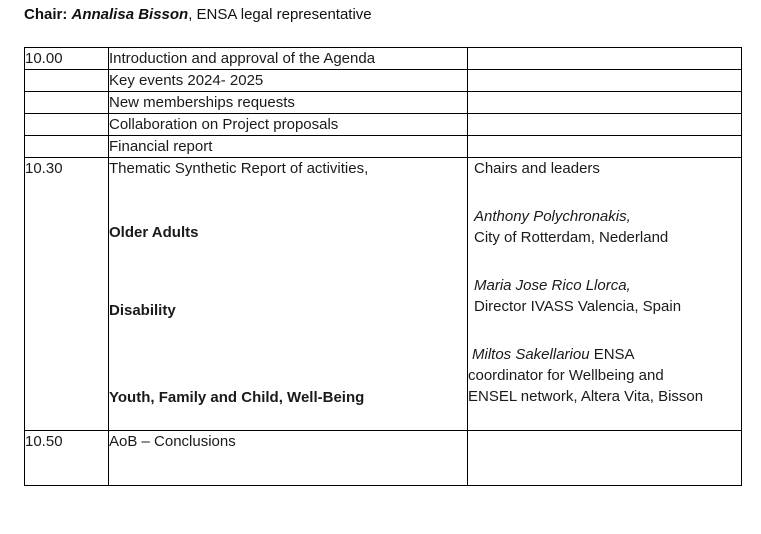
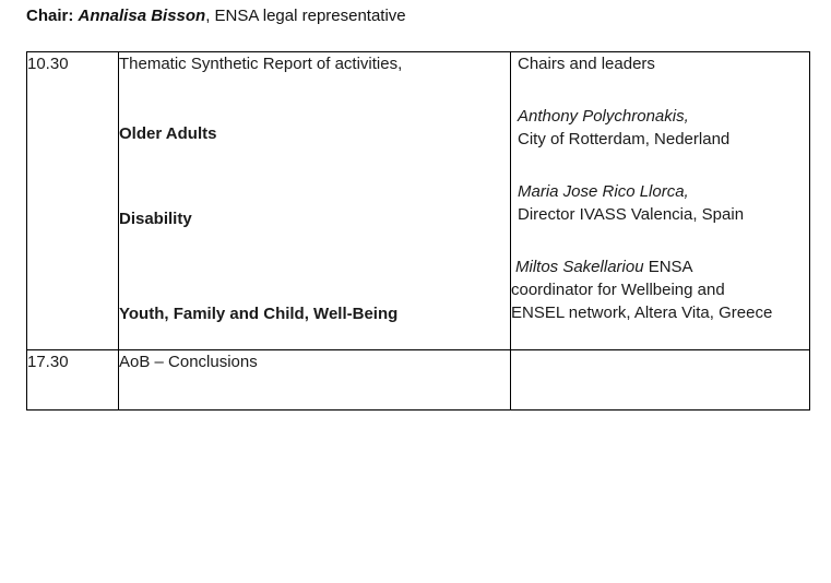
  Chair: Annalisa Bisson, ENSA legal representative
- 10.00	Introduction and approval of the Agenda
- 	Key events 2024- 2025
- 	New memberships requests
- 	Collaboration on Project proposals
- 	Financial report
- 10.30	Thematic Synthetic Report of activities, Older Adults Disability Youth, Family and Child, Well-Being	Chairs and leaders Anthony Polychronakis, City of Rotterdam, Nederland Maria Jose Rico Llorca, Director IVASS Valencia, Spain Miltos Sakellariou ENSA coordinator for Wellbeing and ENSEL network, Altera Vita, Bisson
+ 10.30	Thematic Synthetic Report of activities, Older Adults Disability Youth, Family and Child, Well-Being	Chairs and leaders Anthony Polychronakis, City of Rotterdam, Nederland Maria Jose Rico Llorca, Director IVASS Valencia, Spain Miltos Sakellariou ENSA coordinator for Wellbeing and ENSEL network, Altera Vita, Greece
- 10.50	AoB – Conclusions
+ 17.30	AoB – Conclusions
